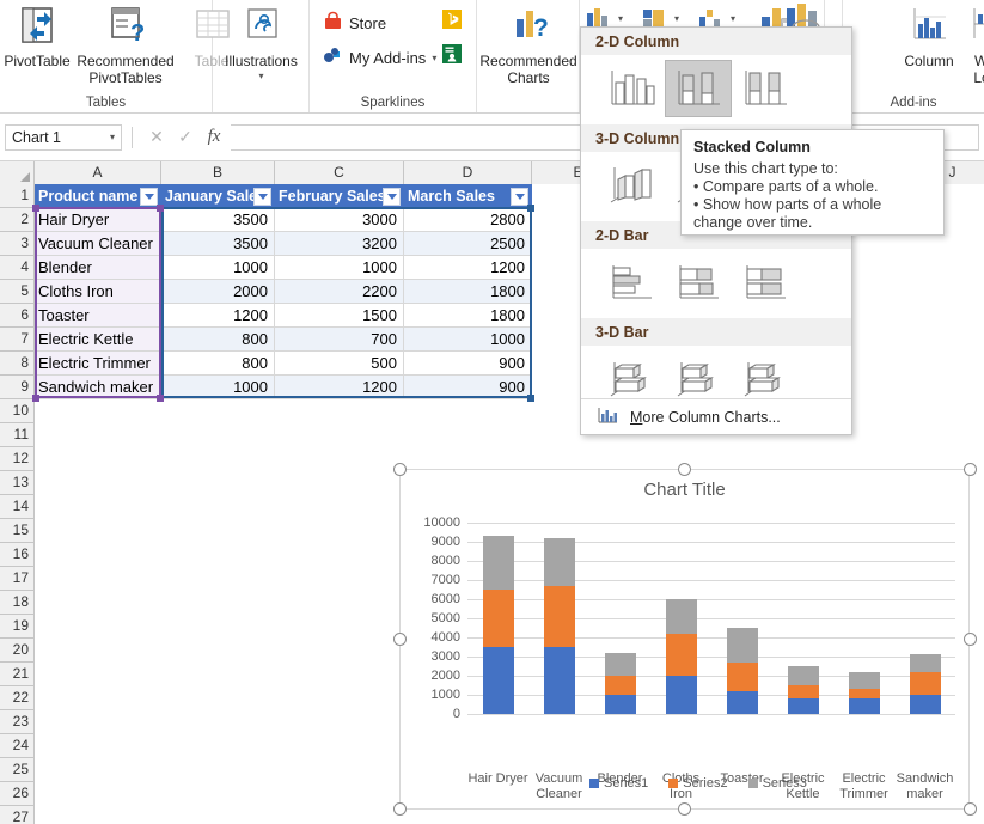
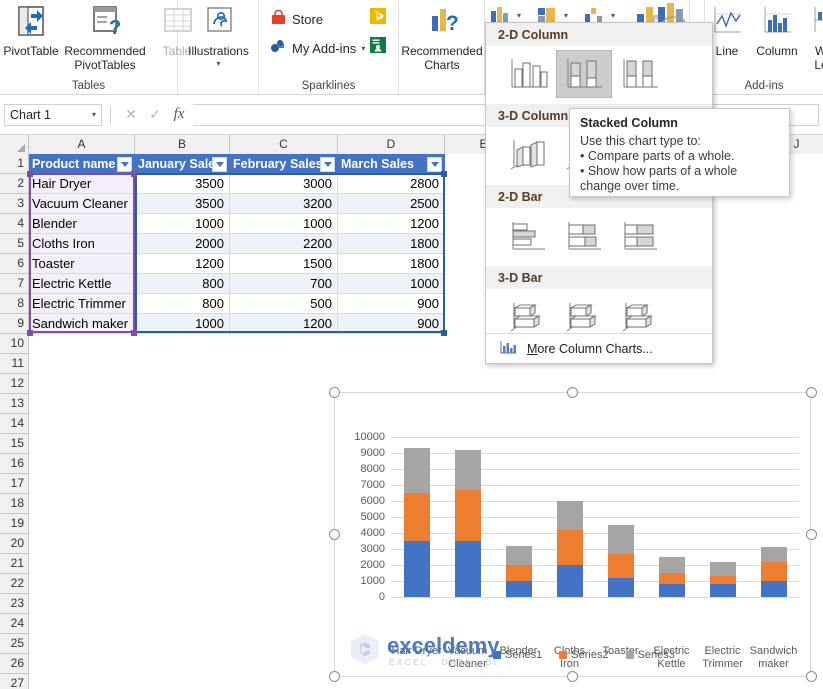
  PivotTable
  ?
  Recommended
  PivotTables
  Table
  Tables
  Illustrations
  ▾
  Store
  My Add-ins
  ▾
  Sparklines
  ?
  Recommended
  Charts
  ▾
  ▾
  ▾
+ Line
  Column
  Add-ins
  Chart 1
  ▾
  ✕
  ✓
  fx
  A
  B
  C
  D
  E
  J
  1
  2
  3
  4
  5
  6
  7
  8
  9
  10
  11
  12
  13
  14
  15
  16
  17
  18
  19
  20
  21
  22
  23
  24
  25
  26
  27
  Product name
  January Sal
  February Sale
  March Sales
  Hair Dryer
  3500
  3000
  2800
  Vacuum Cleaner
  3500
  3200
  2500
  Blender
  1000
  1000
  1200
  Cloths Iron
  2000
  2200
  1800
  Toaster
  1200
  1500
  1800
  Electric Kettle
  800
  700
  1000
  Electric Trimmer
  800
  500
  900
  Sandwich maker
  1000
  1200
  900
- Chart Title
  10000
  9000
  8000
  7000
  6000
  5000
  4000
  3000
  2000
  1000
  0
  Hair Dryer
  Vacuum
  Cleaner
  Blender
  Coths
  Iron
  Toasr
  Electric
  Kettle
  Electric
  Trimmer
  Sandwich
  maker
  Series1
  Series2
  Series3
+ exceldemy
+ EXCEL · DATA · BI
  2-D Column
  3-D Column
  2-D Bar
  3-D Bar
  More Column Charts...
  Stacked Column
  Use this chart type to:
  • Compare parts of a whole.
  • Show how parts of a whole
  change over time.
